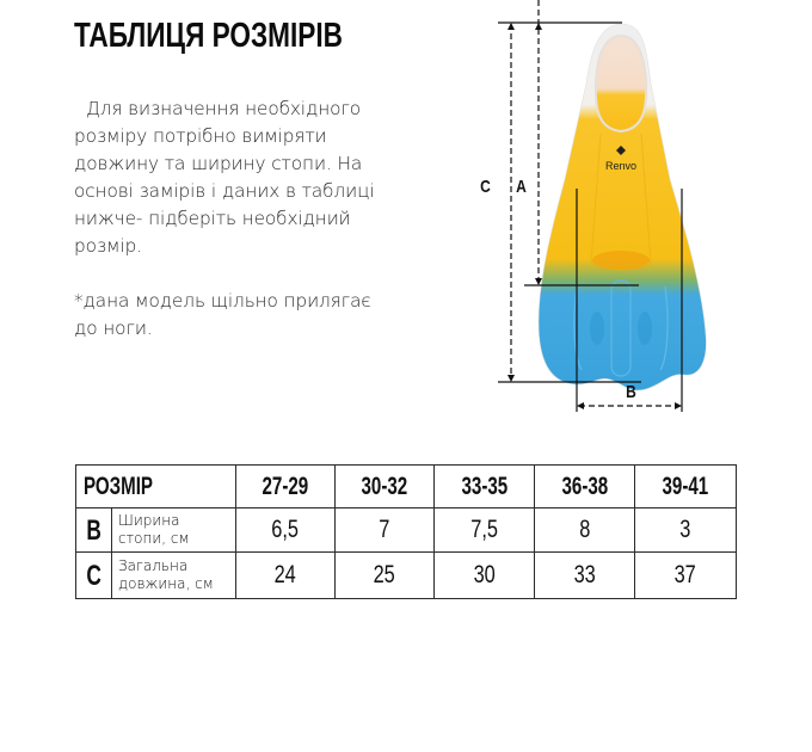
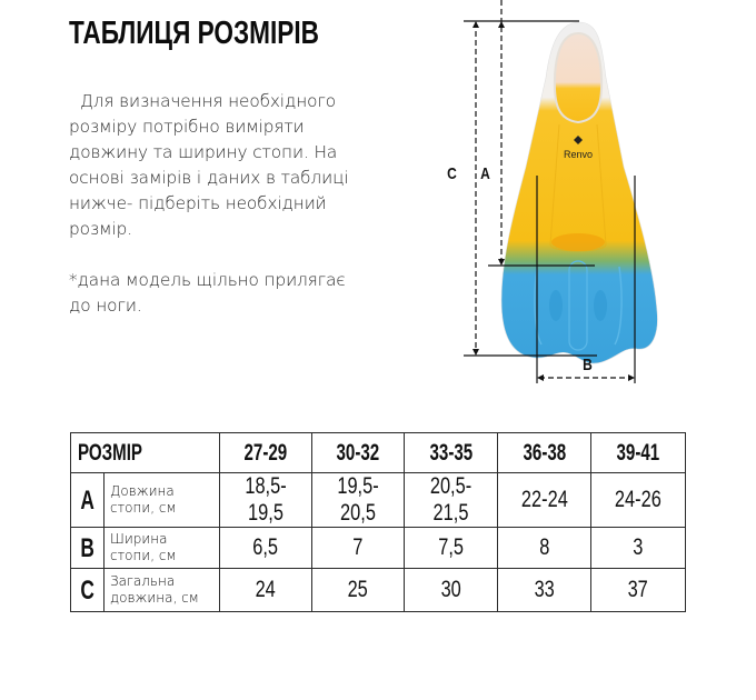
  ТАБЛИЦЯ РОЗМІРІВ
  Для визначення необхідного
  розміру потрібно виміряти
  довжину та ширину стопи. На
  основі замірів і даних в таблиці
  нижче- підберіть необхідний
  розмір.
  *дана модель щільно прилягає
  до ноги.
  Renvo
  C
  A
  B
  РОЗМІР	27-29	30-32	33-35	36-38	39-41
+ A	Довжинастопи, см	18,5-19,5	19,5-20,5	20,5-21,5	22-24	24-26
  B	Ширинастопи, см	6,5	7	7,5	8	3
  C	Загальнадовжина, см	24	25	30	33	37
